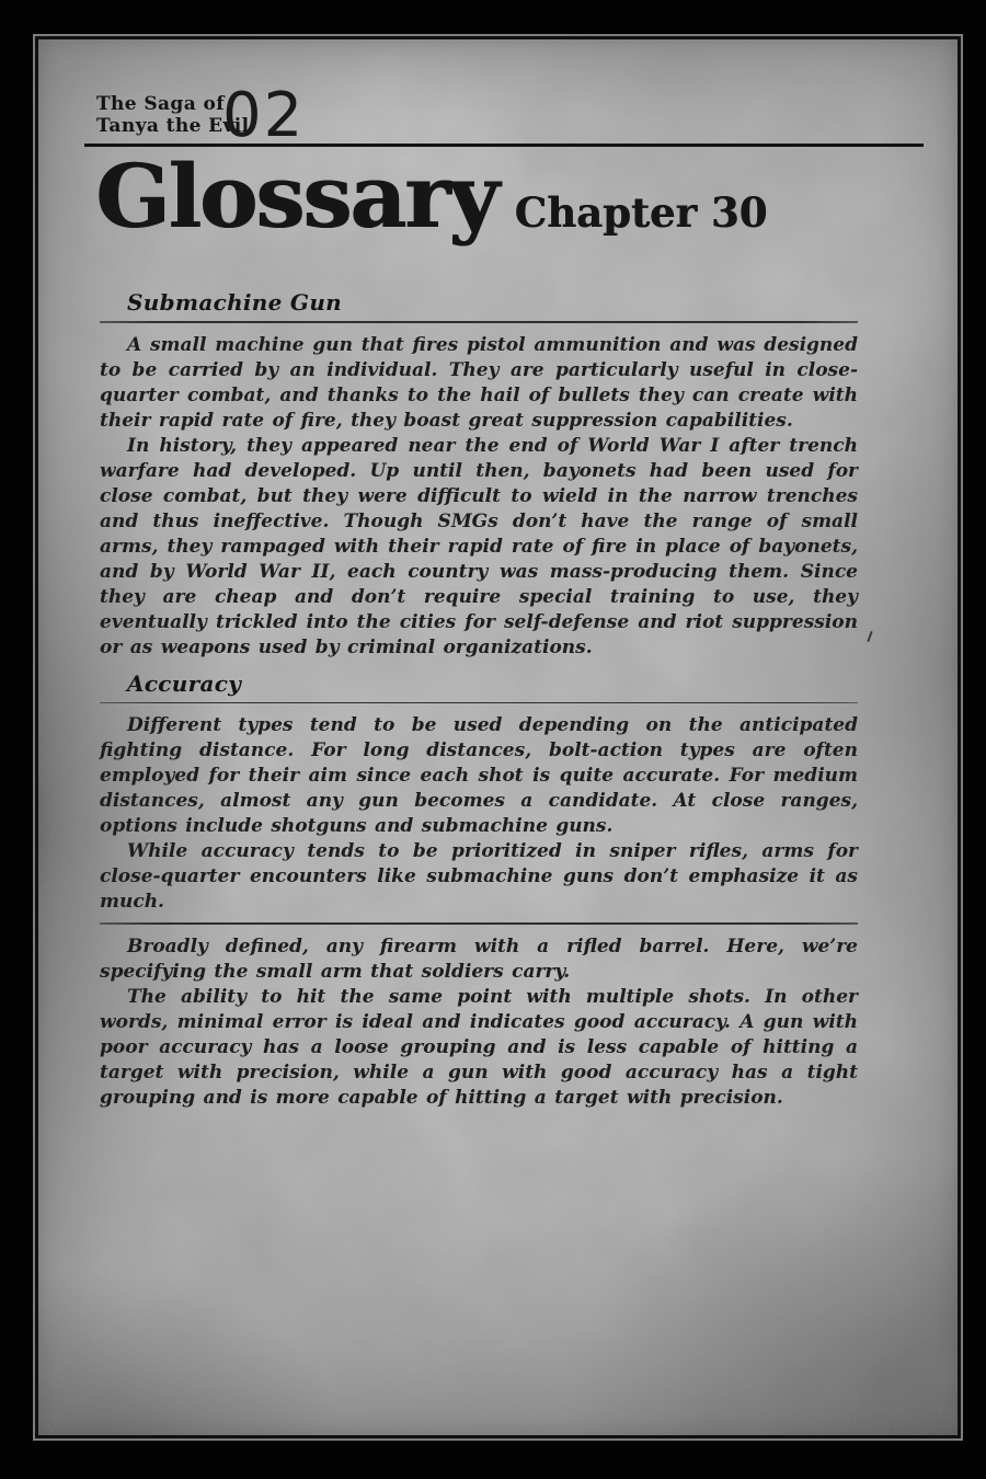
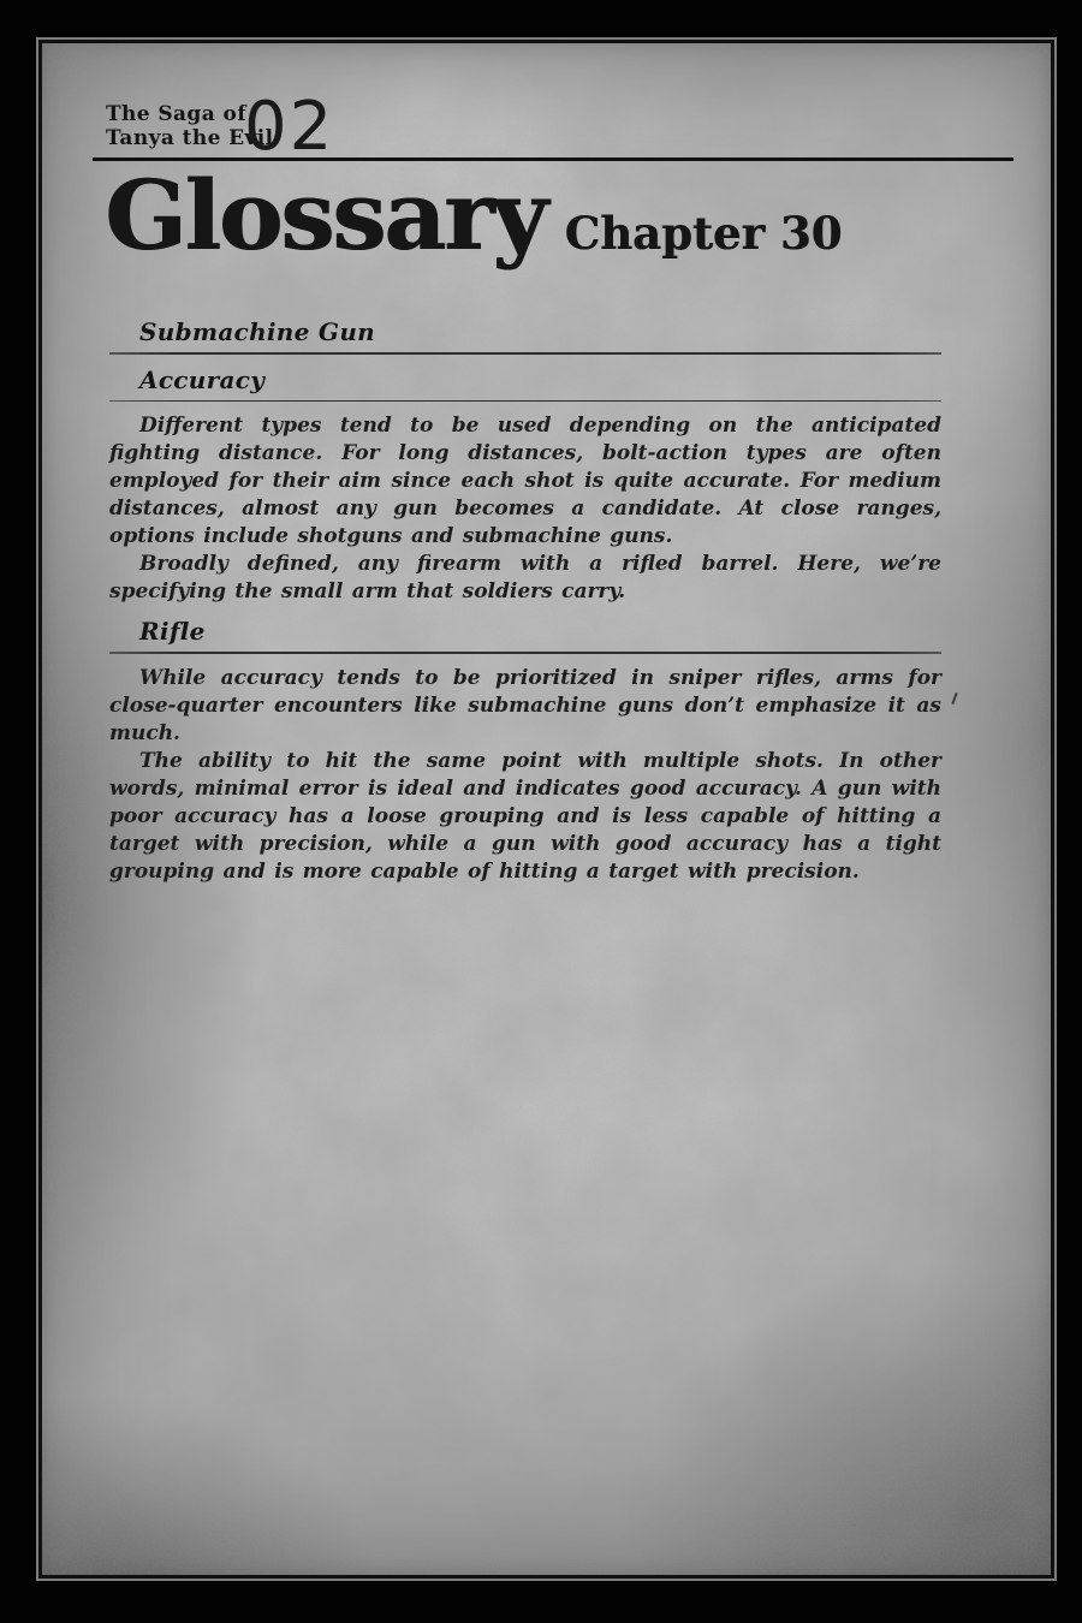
  The Saga of
  Tanya the Evil
  02
  Glossary
  Chapter 30
  Submachine Gun
- A small machine gun that fires pistol ammunition and was designed to be carried by an individual. They are particularly useful in close-quarter combat, and thanks to the hail of bullets they can create with their rapid rate of fire, they boast great suppression capabilities.
- In history, they appeared near the end of World War I after trench warfare had developed. Up until then, bayonets had been used for close combat, but they were difficult to wield in the narrow trenches and thus ineffective. Though SMGs don’t have the range of small arms, they rampaged with their rapid rate of fire in place of bayonets, and by World War II, each country was mass-producing them. Since they are cheap and don’t require special training to use, they eventually trickled into the cities for self-defense and riot suppression or as weapons used by criminal organizations.
  Accuracy
  Different types tend to be used depending on the anticipated fighting distance. For long distances, bolt-action types are often employed for their aim since each shot is quite accurate. For medium distances, almost any gun becomes a candidate. At close ranges, options include shotguns and submachine guns.
- While accuracy tends to be prioritized in sniper rifles, arms for close-quarter encounters like submachine guns don’t emphasize it as much.
+ Broadly defined, any firearm with a rifled barrel. Here, we’re specifying the small arm that soldiers carry.
+ Rifle
- Broadly defined, any firearm with a rifled barrel. Here, we’re specifying the small arm that soldiers carry.
+ While accuracy tends to be prioritized in sniper rifles, arms for close-quarter encounters like submachine guns don’t emphasize it as much.
  The ability to hit the same point with multiple shots. In other words, minimal error is ideal and indicates good accuracy. A gun with poor accuracy has a loose grouping and is less capable of hitting a target with precision, while a gun with good accuracy has a tight grouping and is more capable of hitting a target with precision.
